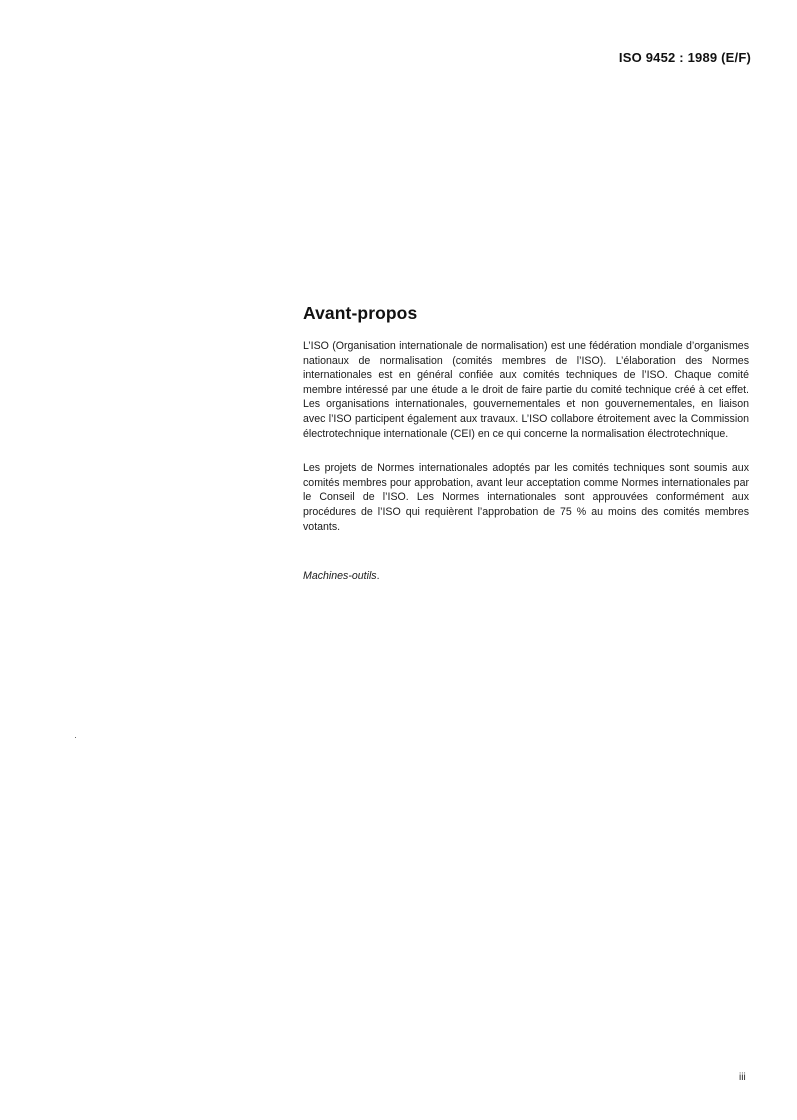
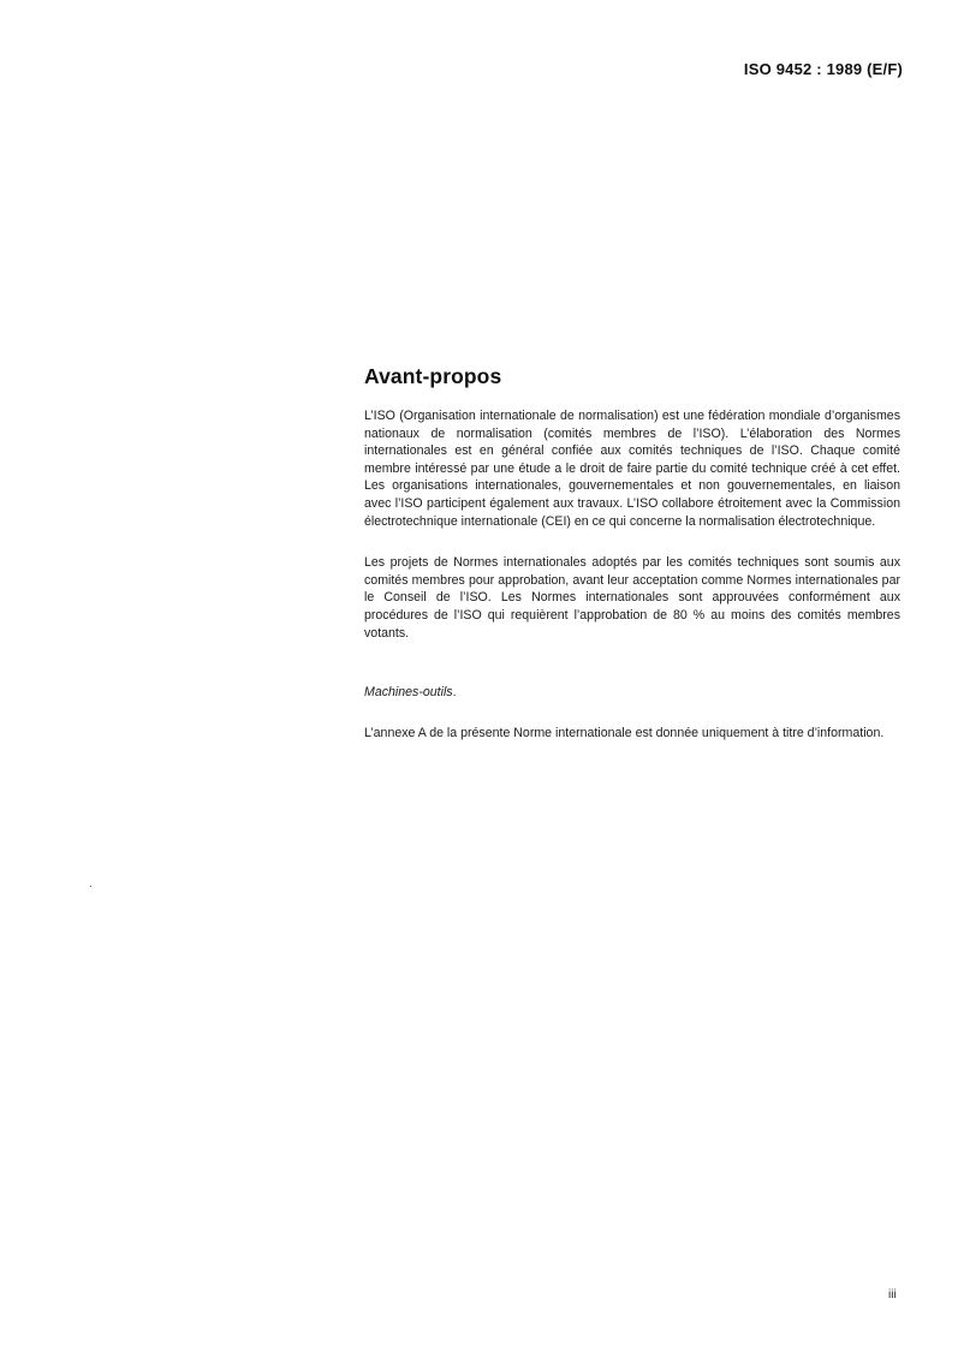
  ISO 9452 : 1989 (E/F)
  Avant-propos
  L’ISO (Organisation internationale de normalisation) est une fédération mondiale d’organismes nationaux de normalisation (comités membres de l’ISO). L’élaboration des Normes internationales est en général confiée aux comités techniques de l’ISO. Chaque comité membre intéressé par une étude a le droit de faire partie du comité technique créé à cet effet. Les organisations internationales, gouvernementales et non gouvernementales, en liaison avec l’ISO participent également aux travaux. L’ISO collabore étroitement avec la Commission électrotechnique internationale (CEI) en ce qui concerne la normalisation électrotechnique.
- Les projets de Normes internationales adoptés par les comités techniques sont soumis aux comités membres pour approbation, avant leur acceptation comme Normes internationales par le Conseil de l’ISO. Les Normes internationales sont approuvées conformément aux procédures de l’ISO qui requièrent l’approbation de 75 % au moins des comités membres votants.
+ Les projets de Normes internationales adoptés par les comités techniques sont soumis aux comités membres pour approbation, avant leur acceptation comme Normes internationales par le Conseil de l’ISO. Les Normes internationales sont approuvées conformément aux procédures de l’ISO qui requièrent l’approbation de 80 % au moins des comités membres votants.
  Machines-outils.
+ L’annexe A de la présente Norme internationale est donnée uniquement à titre d’information.
  iii
